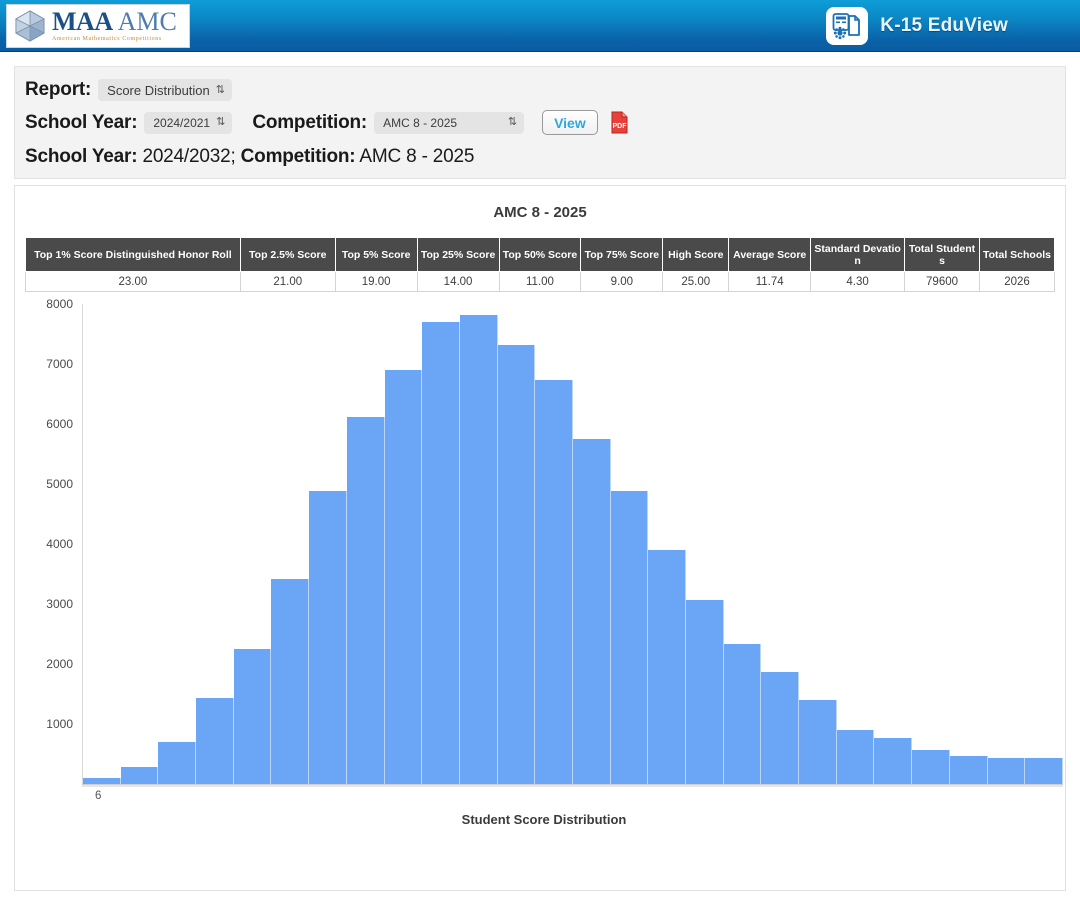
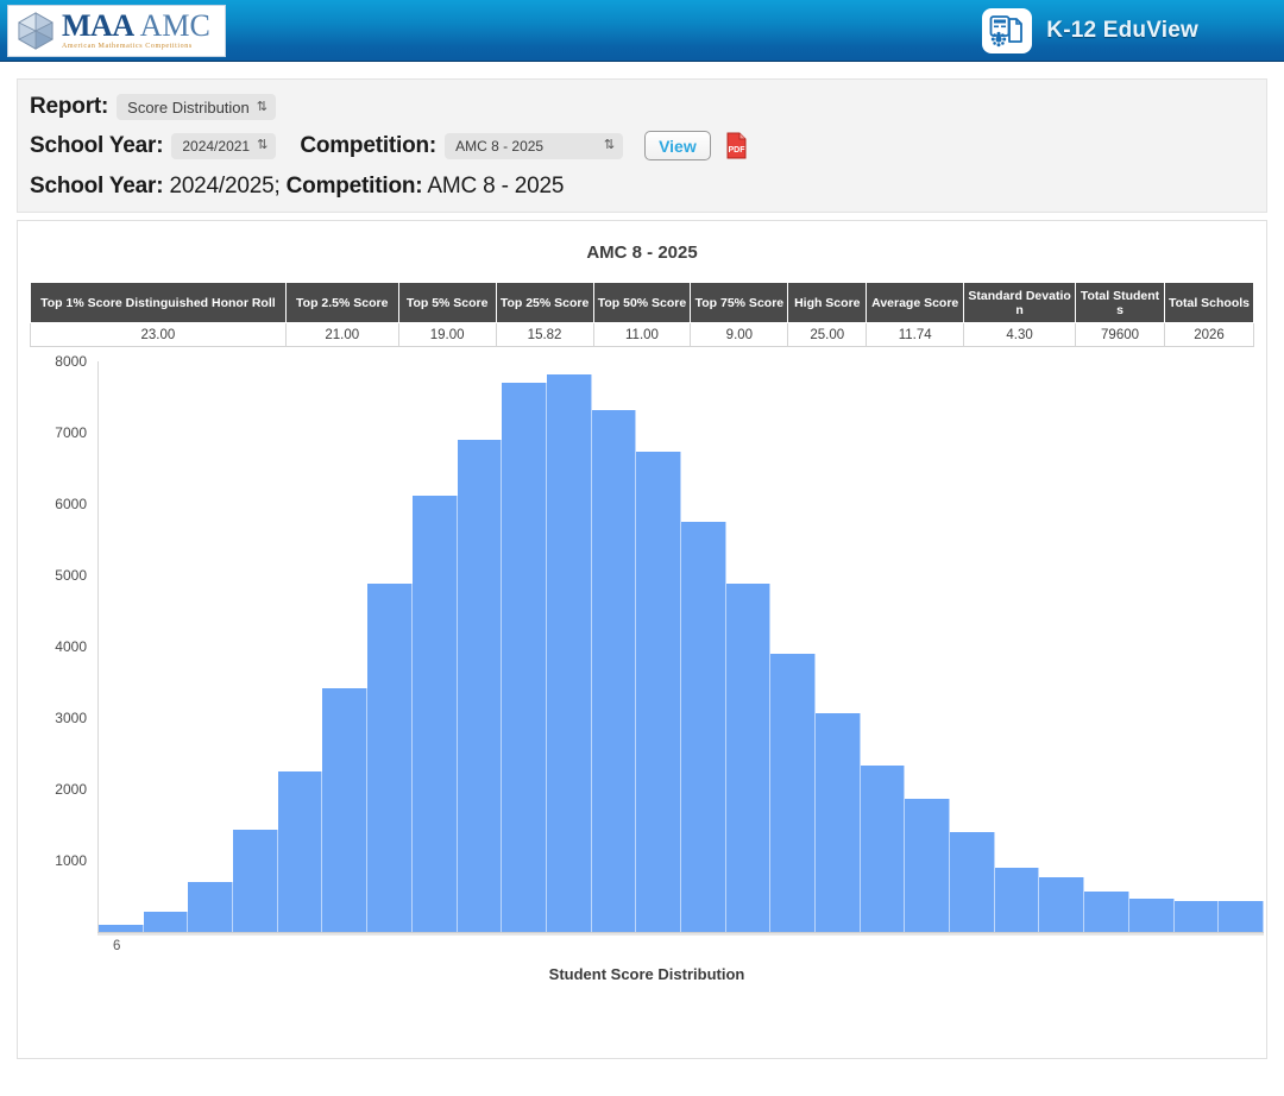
  MAA
  AMC
- K-15 EduView
+ K-12 EduView
  Report:
  Score Distribution
  ⇅
  School Year:
  2024/2021
  ⇅
  Competition:
  AMC 8 - 2025
  ⇅
  View
- School Year: 2024/2032; Competition: AMC 8 - 2025
+ School Year: 2024/2025; Competition: AMC 8 - 2025
  AMC 8 - 2025
  Top 1% Score Distinguished Honor Roll	Top 2.5% Score	Top 5% Score	Top 25% Score	Top 50% Score	Top 75% Score	High Score	Average Score	Standard Devation	Total Students	Total Schools
- 23.00	21.00	19.00	14.00	11.00	9.00	25.00	11.74	4.30	79600	2026
+ 23.00	21.00	19.00	15.82	11.00	9.00	25.00	11.74	4.30	79600	2026
  1000
  2000
  3000
  4000
  5000
  6000
  7000
  8000
  6
  Student Score Distribution
